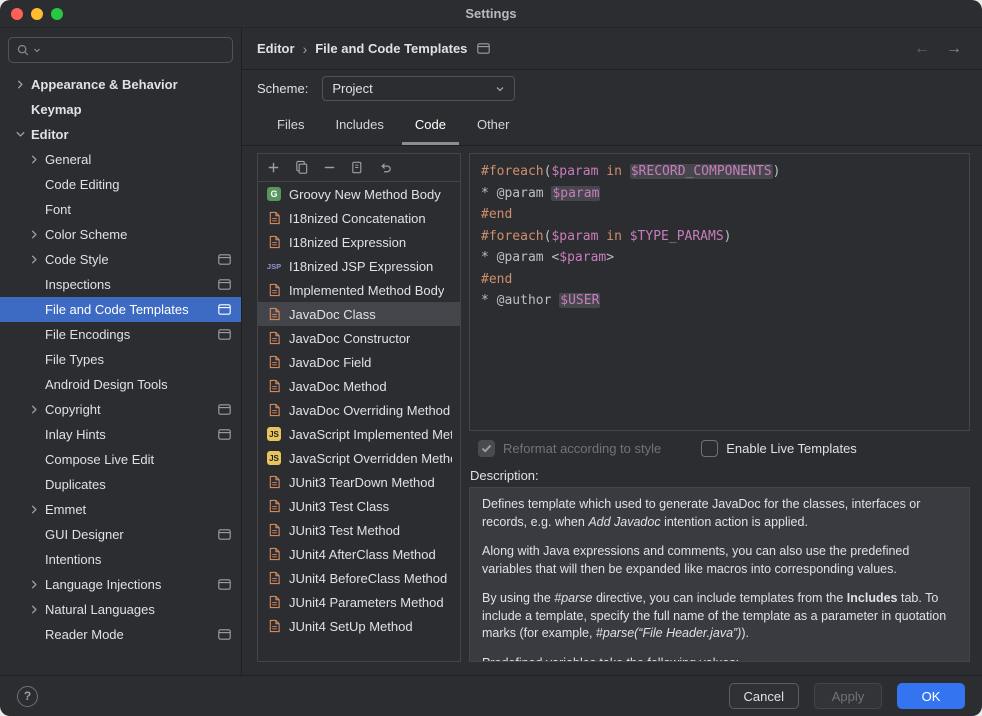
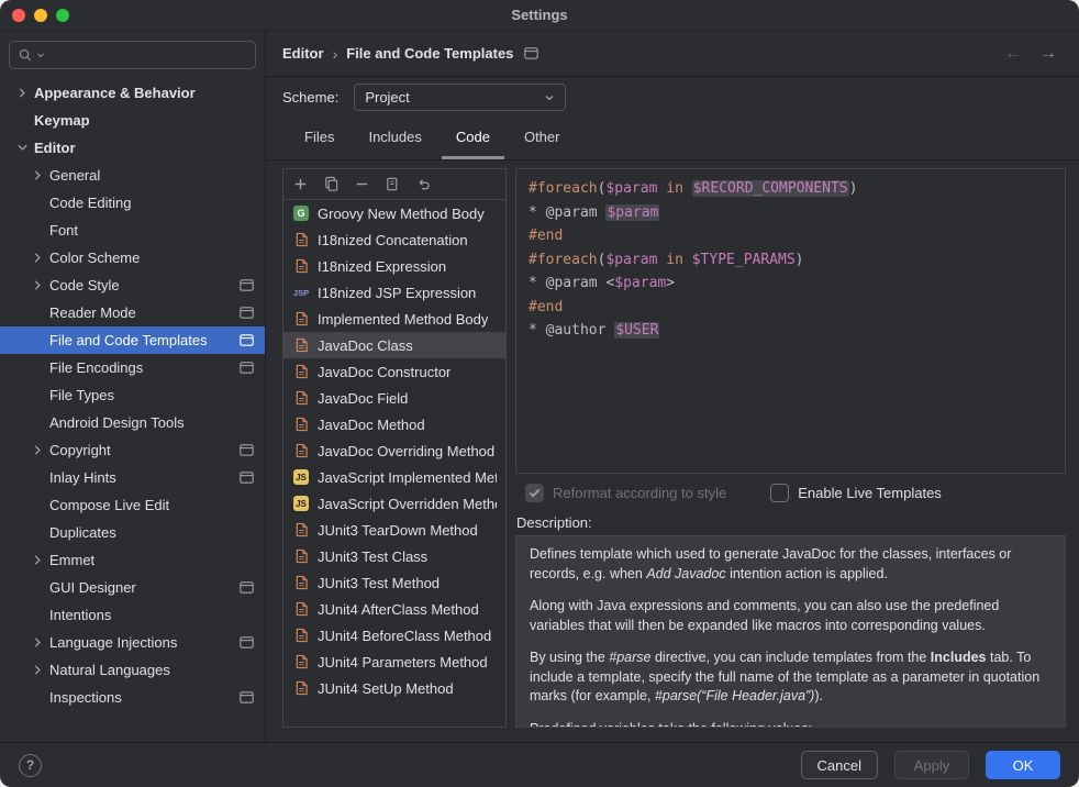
  Settings
  Appearance & Behavior
  Keymap
  Editor
  General
  Code Editing
  Font
  Color Scheme
  Code Style
- Inspections
+ Reader Mode
  File and Code Templates
  File Encodings
  File Types
  Android Design Tools
  Copyright
  Inlay Hints
  Compose Live Edit
  Duplicates
  Emmet
  GUI Designer
  Intentions
  Language Injections
  Natural Languages
- Reader Mode
+ Inspections
  Editor
  ›
  File and Code Templates
  ←
  →
  Scheme:
  Project
  Files
  Includes
  Code
  Other
  G
  Groovy New Method Body
  I18nized Concatenation
  I18nized Expression
  JSP
  I18nized JSP Expression
  Implemented Method Body
  JavaDoc Class
  JavaDoc Constructor
  JavaDoc Field
  JavaDoc Method
  JavaDoc Overriding Method
  JS
  JavaScript Implemented Met
  JS
  JavaScript Overridden Meth
  JUnit3 TearDown Method
  JUnit3 Test Class
  JUnit3 Test Method
  JUnit4 AfterClass Method
  JUnit4 BeforeClass Method
  JUnit4 Parameters Method
  JUnit4 SetUp Method
  #foreach($param in $RECORD_COMPONENTS)
  * @param $param
  #end
  #foreach($param in $TYPE_PARAMS)
  * @param <$param>
  #end
  * @author $USER
  Reformat according to style
  Enable Live Templates
  Description:
  Defines template which used to generate JavaDoc for the classes, interfaces or records, e.g. when Add Javadoc intention action is applied.
  Along with Java expressions and comments, you can also use the predefined variables that will then be expanded like macros into corresponding values.
  By using the #parse directive, you can include templates from the Includes tab. To include a template, specify the full name of the template as a parameter in quotation marks (for example, #parse(“File Header.java”)).
  ?
  Cancel
  Apply
  OK
